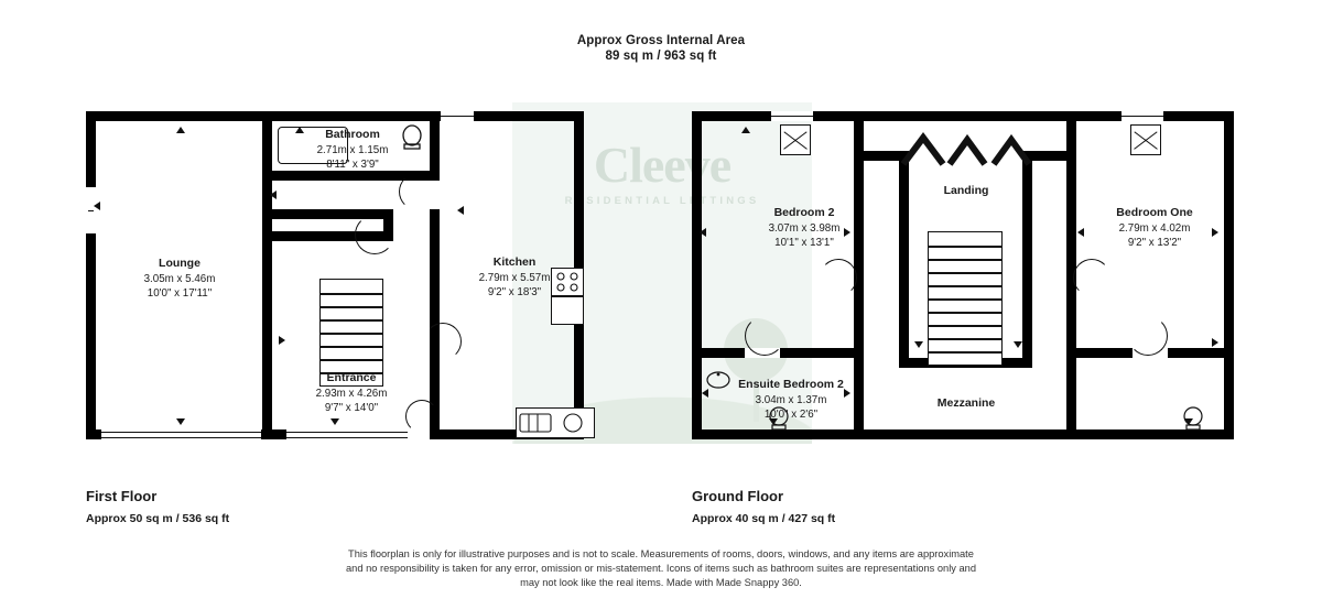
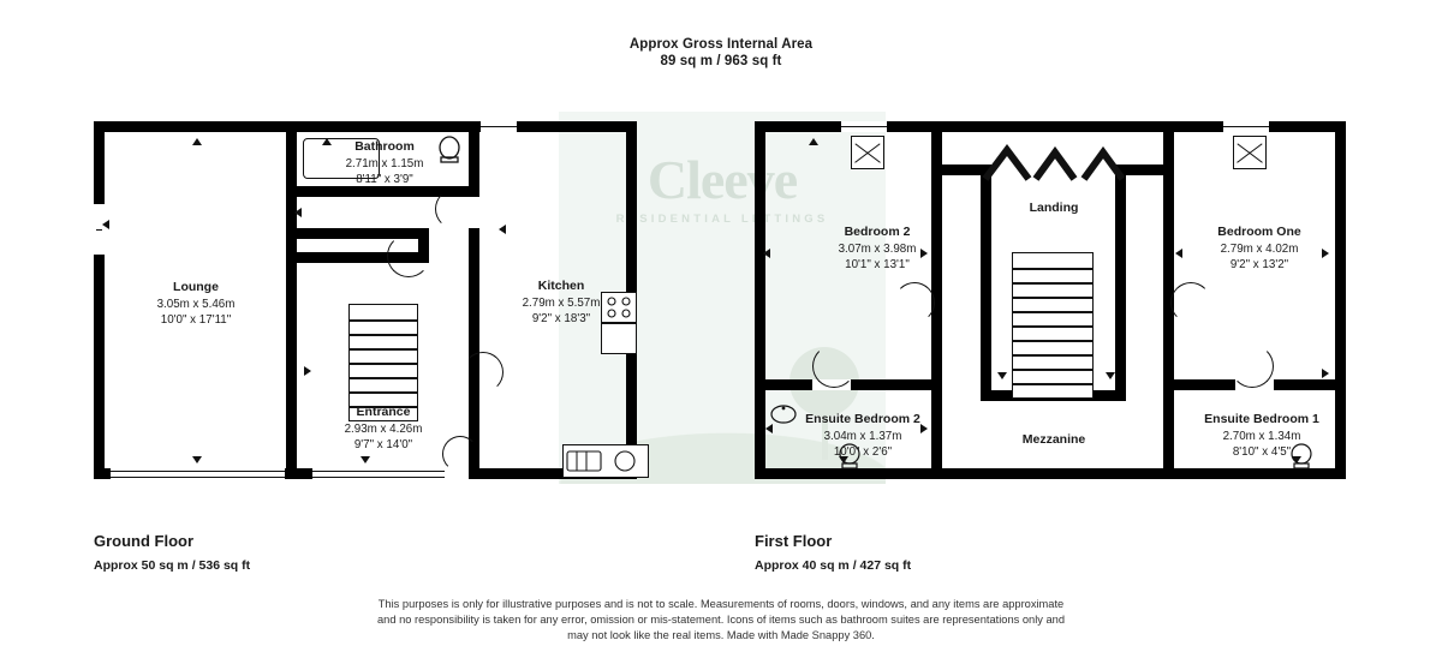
  Approx Gross Internal Area
  89 sq m / 963 sq ft
  Cleee
  RSIDENTIAL LTTINGS
  Lounge
  3.05m x 5.46m
  10'0" x 17'11"
  Bathroom
  2.71m x 1.15m
  8'11" x 3'9"
  Kitchen
  2.79m x 5.57m
  9'2" x 18'3"
  Entrance
  2.93m x 4.26m
  9'7" x 14'0"
- First Floor
+ Ground Floor
  Approx 50 sq m / 536 sq ft
  Bedroom 2
  3.07m x 3.98m
  10'1" x 13'1"
  Bedroom One
  2.79m x 4.02m
  9'2" x 13'2"
  Ensuite Bedroom 2
  3.04m x 1.37m
  10'0" x 2'6"
+ Ensuite Bedroom 1
+ 2.70m x 1.34m
+ 8'10" x 4'5"
  Landing
  Mezzanine
- Ground Floor
+ First Floor
  Approx 40 sq m / 427 sq ft
- This floorplan is only for illustrative purposes and is not to scale. Measurements of rooms, doors, windows, and any items are approximate
+ This purposes is only for illustrative purposes and is not to scale. Measurements of rooms, doors, windows, and any items are approximate
  and no responsibility is taken for any error, omission or mis-statement. Icons of items such as bathroom suites are representations only and
  may not look like the real items. Made with Made Snappy 360.
